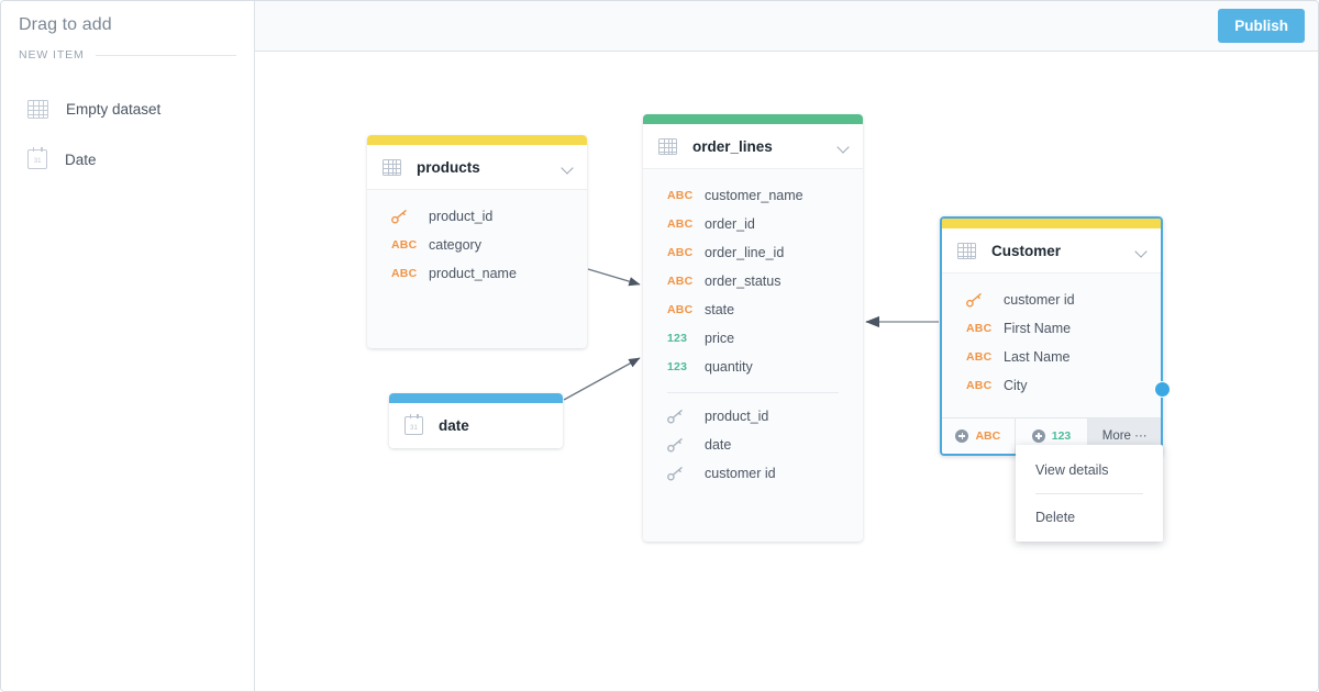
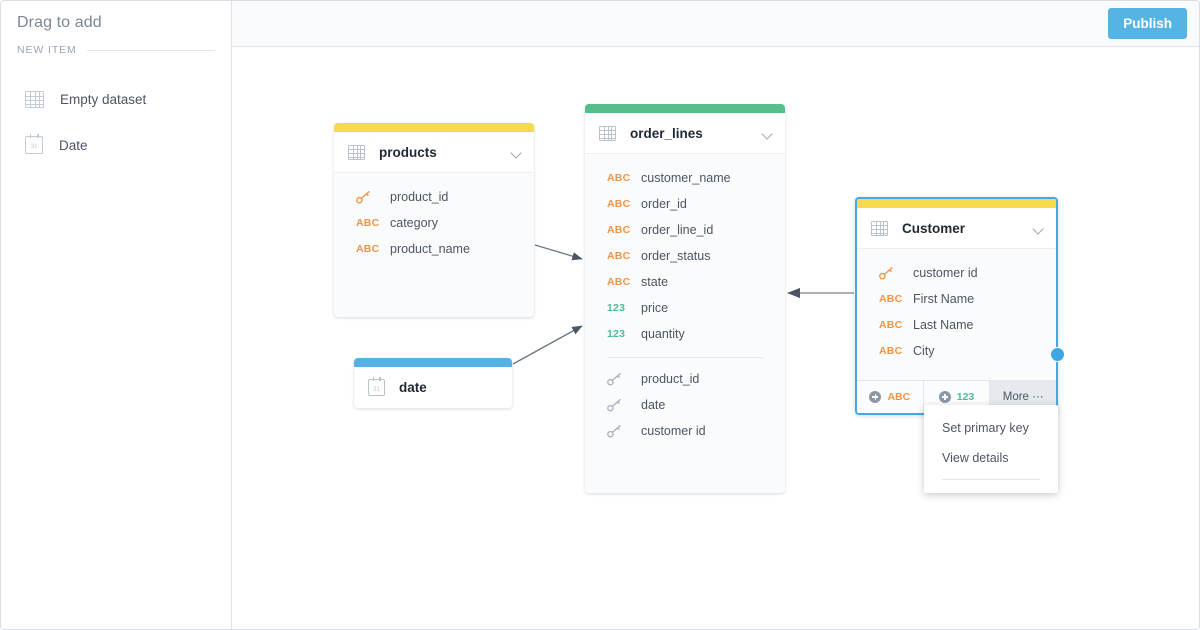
  Drag to add
  NEW ITEM
  Empty dataset
  Date
  Publish
  products
  product_id
  ABC
  category
  ABC
  product_name
  order_lines
  ABC
  customer_name
  ABC
  order_id
  ABC
  order_line_id
  ABC
  order_status
  ABC
  state
  123
  price
  123
  quantity
  product_id
  date
  customer id
  date
  Customer
  customer id
  ABC
  First Name
  ABC
  Last Name
  ABC
  City
  ABC
  123
  More ···
+ Set primary key
  View details
- Delete
